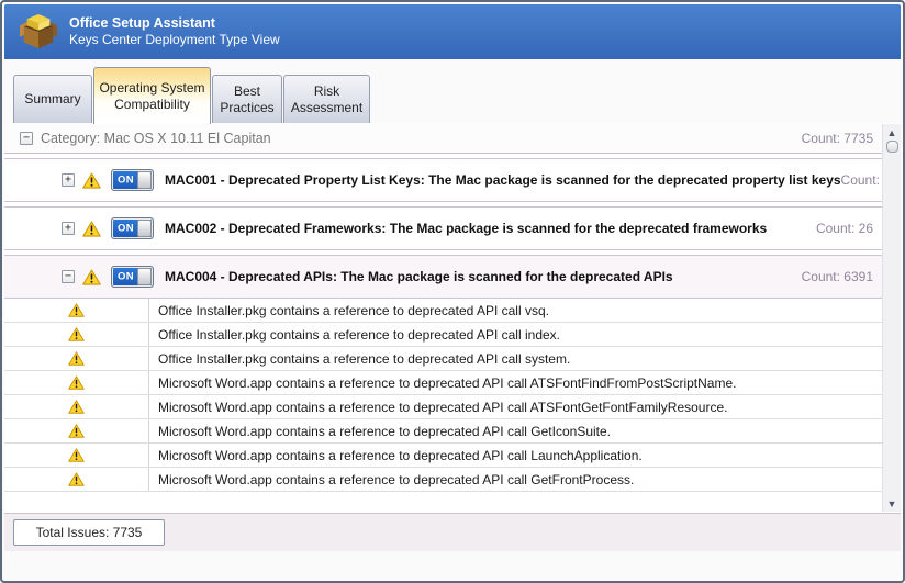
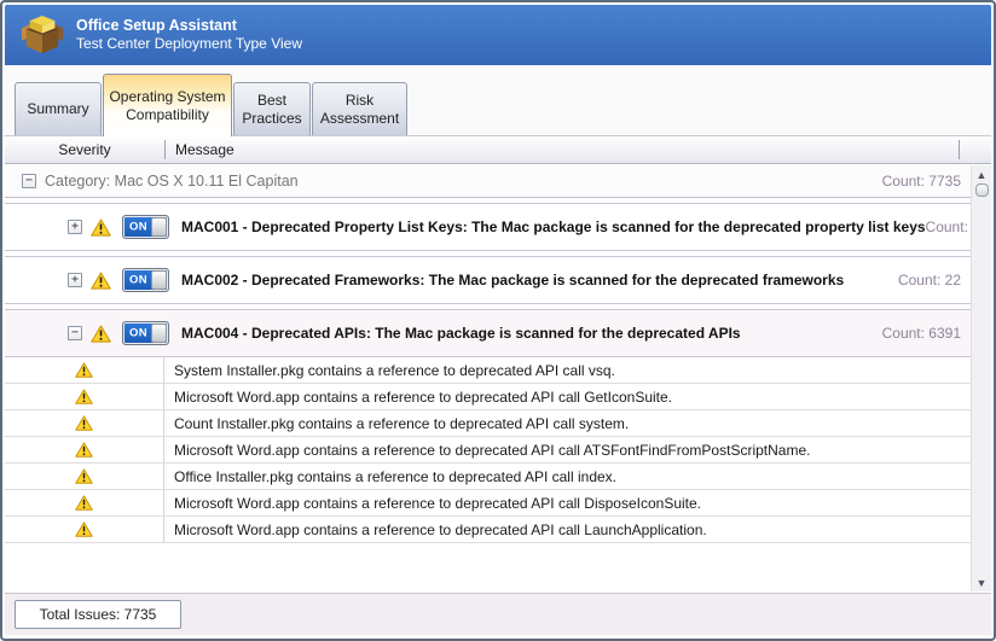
  Office Setup Assistant
- Keys Center Deployment Type View
+ Test Center Deployment Type View
  Summary
  Operating System Compatibility
  Best Practices
  Risk Assessment
+ Severity
+ Message
  −
  Category: Mac OS X 10.11 El Capitan
  Count: 7735
  +
  ON
  MAC001 - Deprecated Property List Keys: The Mac package is scanned for the deprecated property list keys
  Count:
  +
  ON
  MAC002 - Deprecated Frameworks: The Mac package is scanned for the deprecated frameworks
- Count: 26
+ Count: 22
  −
  ON
  MAC004 - Deprecated APIs: The Mac package is scanned for the deprecated APIs
  Count: 6391
- Office Installer.pkg contains a reference to deprecated API call vsq.
+ System Installer.pkg contains a reference to deprecated API call vsq.
- Office Installer.pkg contains a reference to deprecated API call index.
+ Microsoft Word.app contains a reference to deprecated API call GetIconSuite.
- Office Installer.pkg contains a reference to deprecated API call system.
+ Count Installer.pkg contains a reference to deprecated API call system.
  Microsoft Word.app contains a reference to deprecated API call ATSFontFindFromPostScriptName.
- Microsoft Word.app contains a reference to deprecated API call ATSFontGetFontFamilyResource.
- Microsoft Word.app contains a reference to deprecated API call GetIconSuite.
+ Office Installer.pkg contains a reference to deprecated API call index.
+ Microsoft Word.app contains a reference to deprecated API call DisposeIconSuite.
  Microsoft Word.app contains a reference to deprecated API call LaunchApplication.
- Microsoft Word.app contains a reference to deprecated API call GetFrontProcess.
  ▲
  ▼
  Total Issues: 7735
